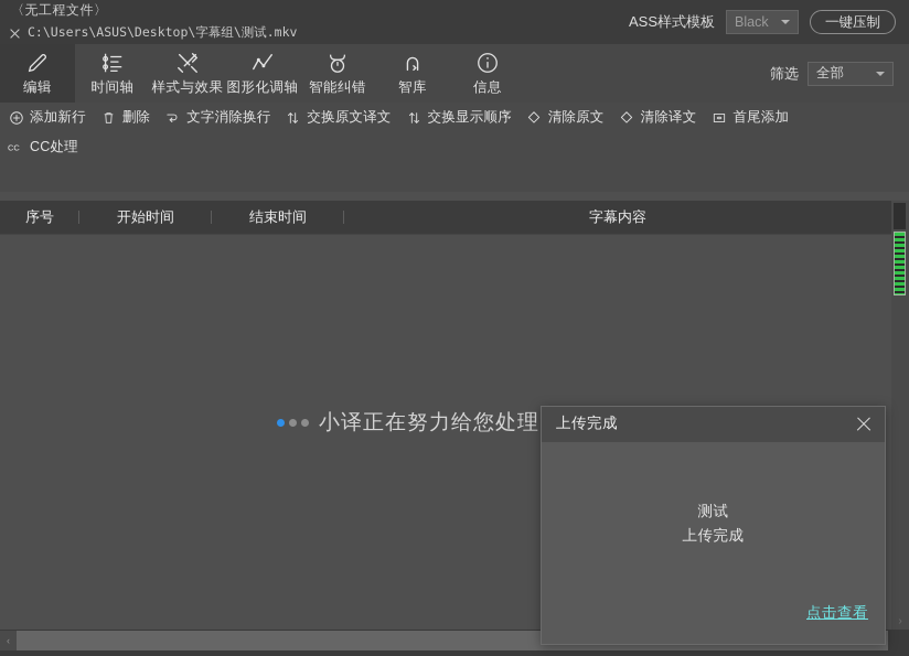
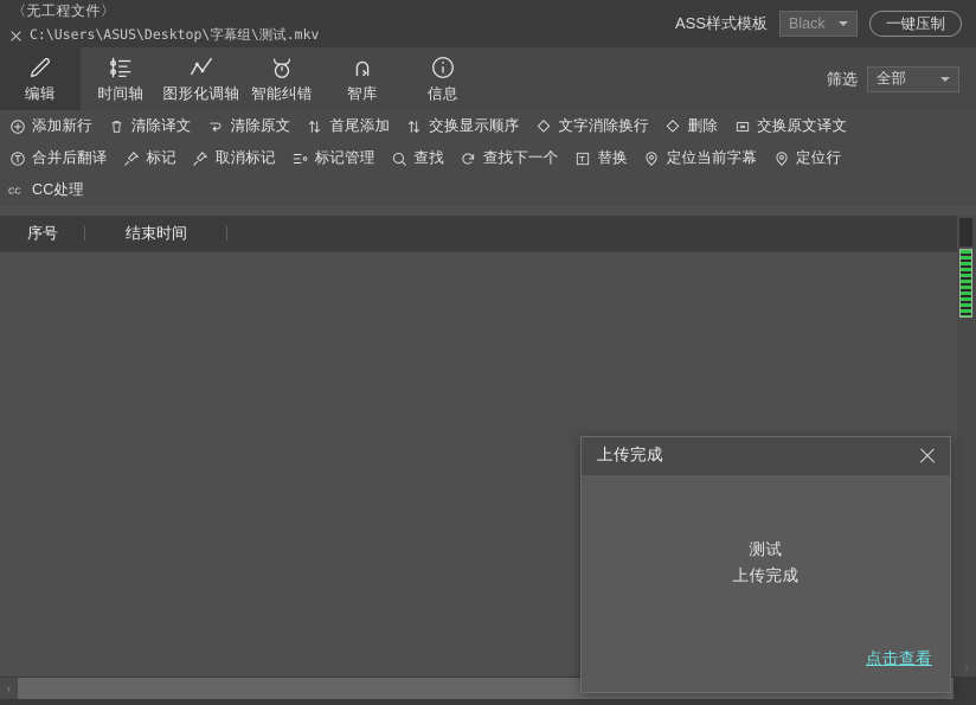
  〈无工程文件〉
  C:\Users\ASUS\Desktop\字幕组\测试.mkv
  ASS样式模板
  Black
  一键压制
  编辑
  时间轴
- 样式与效果
  图形化调轴
  智能纠错
  智库
  信息
  筛选
  全部
  添加新行
- 删除
+ 清除译文
- 文字消除换行
+ 清除原文
- 交换原文译文
+ 首尾添加
  交换显示顺序
- 清除原文
+ 文字消除换行
- 清除译文
+ 删除
- 首尾添加
+ 交换原文译文
+ 合并后翻译
+ 标记
+ 取消标记
+ 标记管理
+ 查找
+ 查找下一个
+ 替换
+ 定位当前字幕
+ 定位行
  CC
  CC处理
  序号
- 开始时间
  结束时间
- 字幕内容
  ›
  ‹
- 小译正在努力给您处理
  上传完成
  测试
  上传完成
  点击查看
